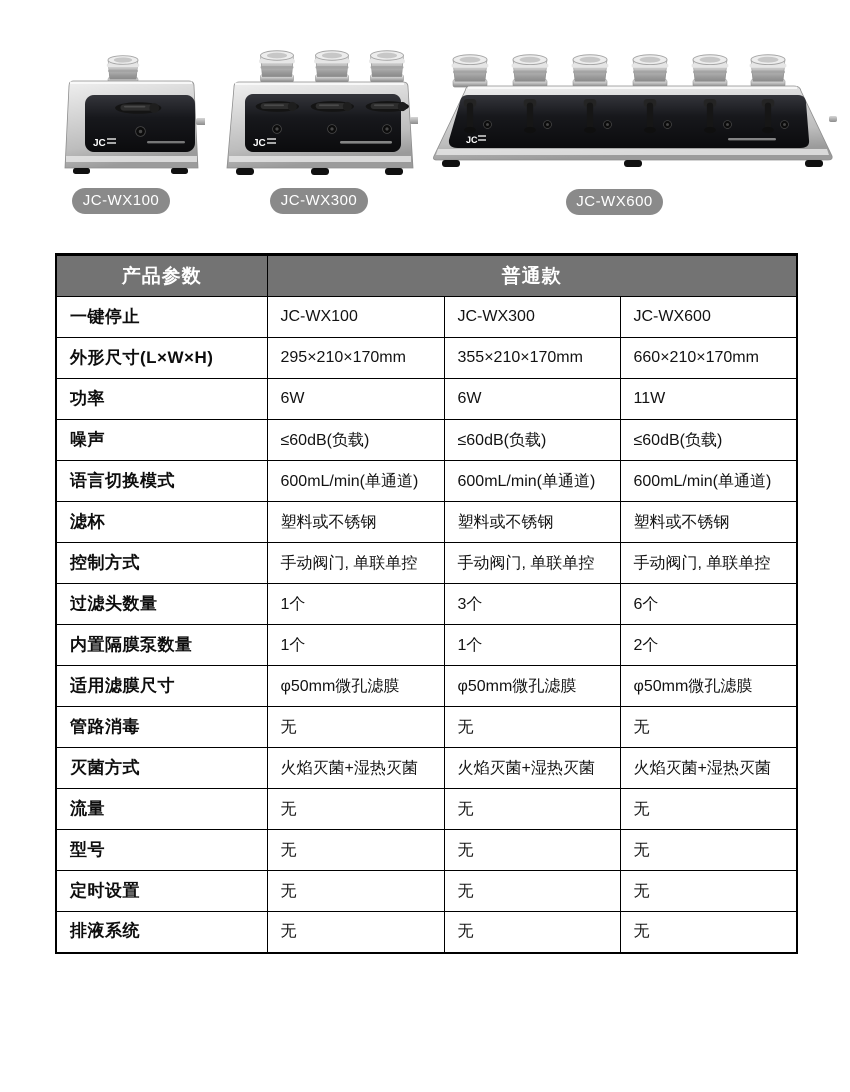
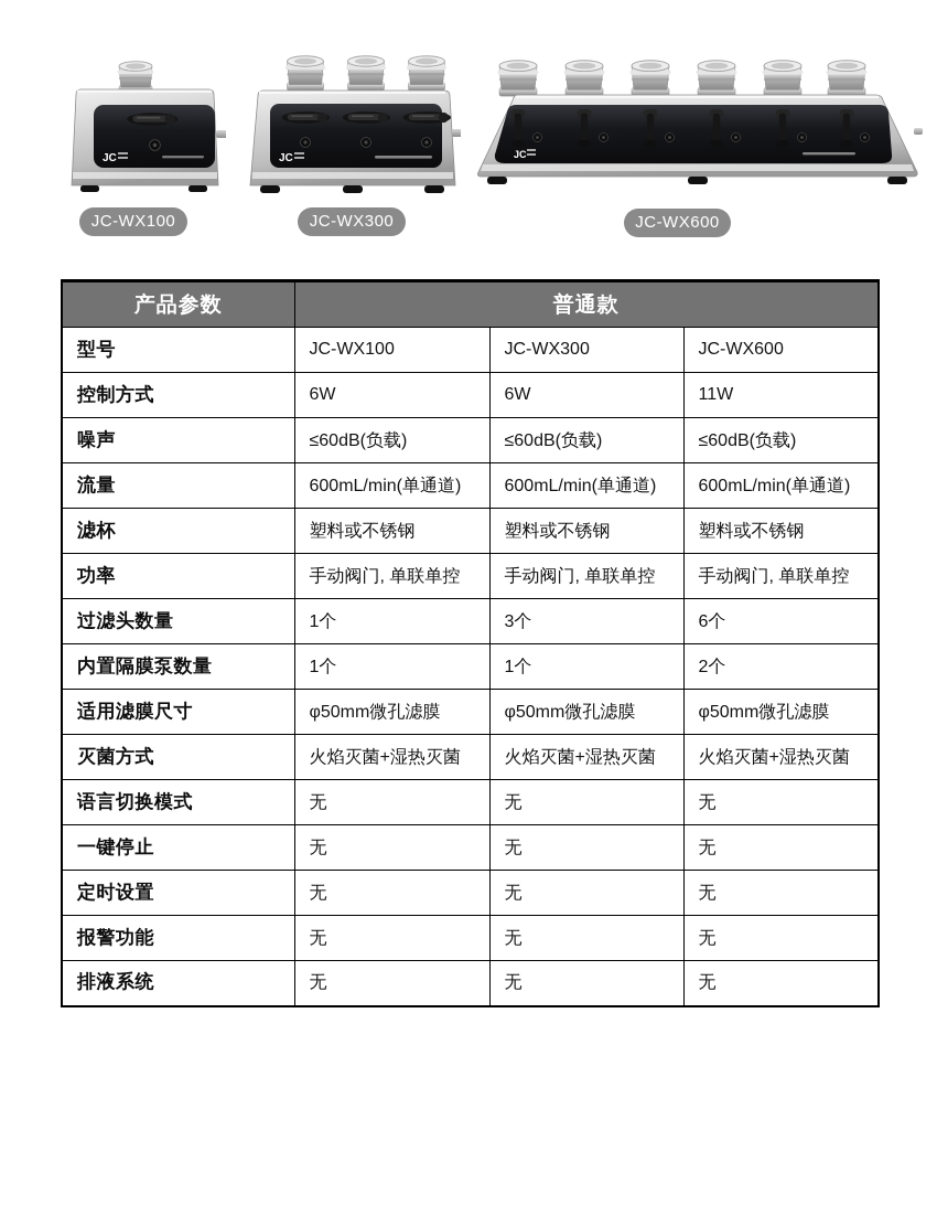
  JC
  JC
  JC
  JC-WX100
  JC-WX300
  JC-WX600
  产品参数	普通款
- 一键停止	JC-WX100	JC-WX300	JC-WX600
+ 型号	JC-WX100	JC-WX300	JC-WX600
- 外形尺寸(L×W×H)	295×210×170mm	355×210×170mm	660×210×170mm
- 功率	6W	6W	11W
+ 控制方式	6W	6W	11W
  噪声	≤60dB(负载)	≤60dB(负载)	≤60dB(负载)
- 语言切换模式	600mL/min(单通道)	600mL/min(单通道)	600mL/min(单通道)
+ 流量	600mL/min(单通道)	600mL/min(单通道)	600mL/min(单通道)
  滤杯	塑料或不锈钢	塑料或不锈钢	塑料或不锈钢
- 控制方式	手动阀门, 单联单控	手动阀门, 单联单控	手动阀门, 单联单控
+ 功率	手动阀门, 单联单控	手动阀门, 单联单控	手动阀门, 单联单控
  过滤头数量	1个	3个	6个
  内置隔膜泵数量	1个	1个	2个
  适用滤膜尺寸	φ50mm微孔滤膜	φ50mm微孔滤膜	φ50mm微孔滤膜
- 管路消毒	无	无	无
  灭菌方式	火焰灭菌+湿热灭菌	火焰灭菌+湿热灭菌	火焰灭菌+湿热灭菌
- 流量	无	无	无
+ 语言切换模式	无	无	无
- 型号	无	无	无
+ 一键停止	无	无	无
  定时设置	无	无	无
+ 报警功能	无	无	无
  排液系统	无	无	无
